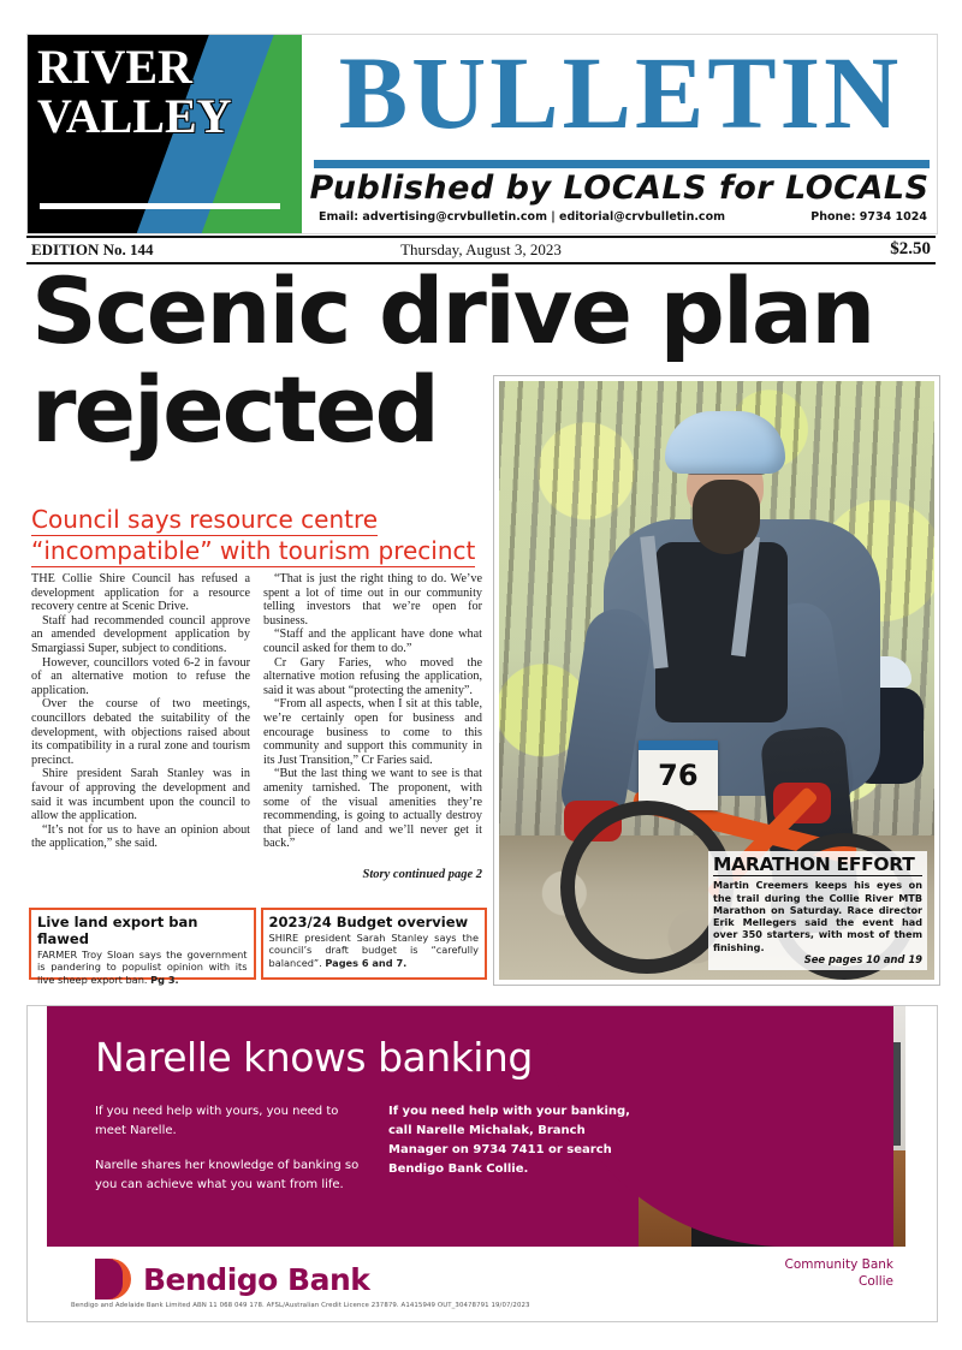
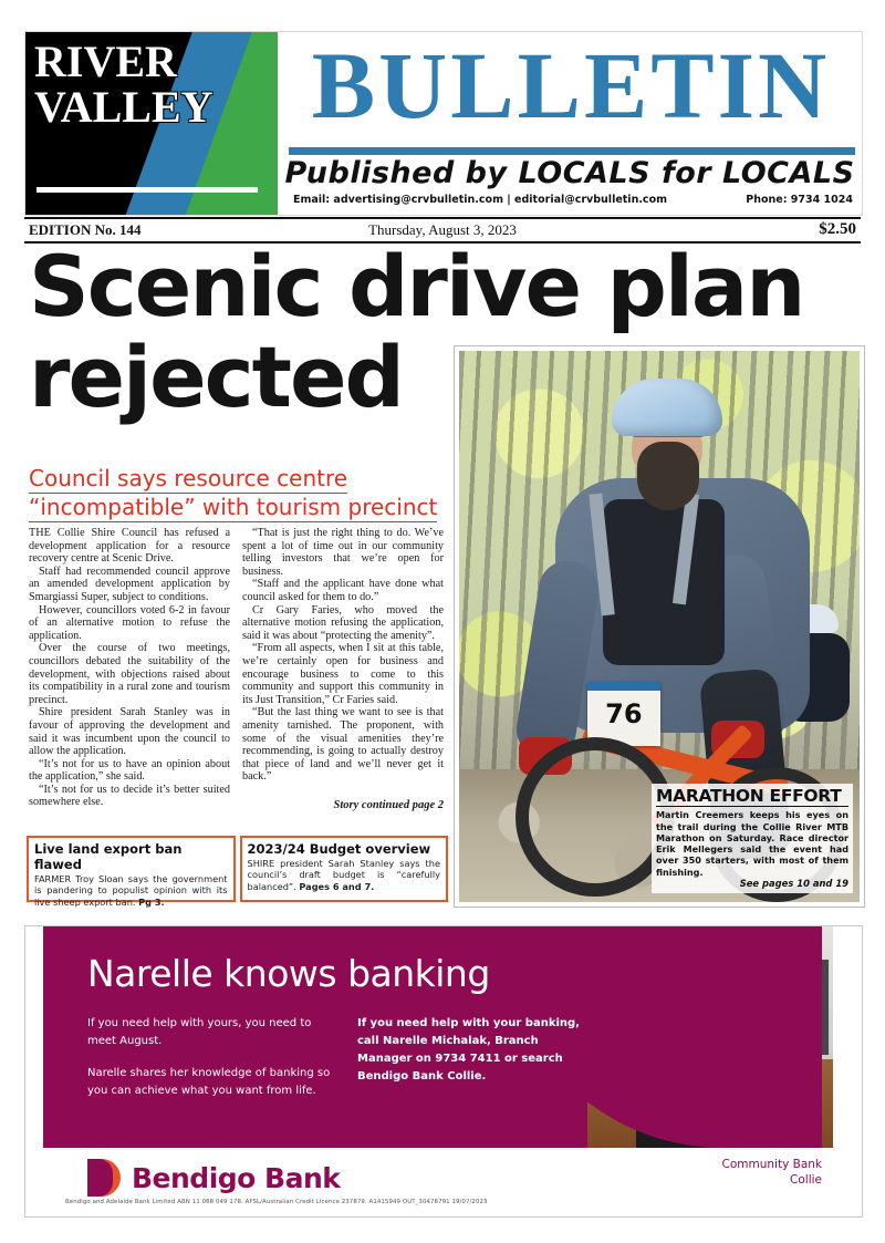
  RIVER
  VALLEY
  BULLETIN
  Published by LOCALS for LOCALS
  Email: advertising@crvbulletin.com | editorial@crvbulletin.com
  Phone: 9734 1024
  EDITION No. 144
  Thursday, August 3, 2023
  $2.50
  Scenic drive plan
  rejected
  Council says resource centre
  “incompatible” with tourism precinct
  THE Collie Shire Council has refused a development application for a resource recovery centre at Scenic Drive.
  Staff had recommended council approve an amended development application by Smargiassi Super, subject to conditions.
  However, councillors voted 6-2 in favour of an alternative motion to refuse the application.
  Over the course of two meetings, councillors debated the suitability of the development, with objections raised about its compatibility in a rural zone and tourism precinct.
  Shire president Sarah Stanley was in favour of approving the development and said it was incumbent upon the council to allow the application.
  “It’s not for us to have an opinion about the application,” she said.
+ “It’s not for us to decide it’s better suited somewhere else.
  “That is just the right thing to do. We’ve spent a lot of time out in our community telling investors that we’re open for business.
  “Staff and the applicant have done what council asked for them to do.”
  Cr Gary Faries, who moved the alternative motion refusing the application, said it was about “protecting the amenity”.
  “From all aspects, when I sit at this table, we’re certainly open for business and encourage business to come to this community and support this community in its Just Transition,” Cr Faries said.
  “But the last thing we want to see is that amenity tarnished. The proponent, with some of the visual amenities they’re recommending, is going to actually destroy that piece of land and we’ll never get it back.”
  Story continued page 2
  Live land export ban flawed
  FARMER Troy Sloan says the government is pandering to populist opinion with its live sheep export ban. Pg 3.
  2023/24 Budget overview
  SHIRE president Sarah Stanley says the council’s draft budget is “carefully balanced”. Pages 6 and 7.
  76
  MARATHON EFFORT
  Martin Creemers keeps his eyes on the trail during the Collie River MTB Marathon on Saturday. Race director Erik Mellegers said the event had over 350 starters, with most of them finishing.
  See pages 10 and 19
  Narelle knows banking
- If you need help with yours, you need to meet Narelle.
+ If you need help with yours, you need to meet August.
  Narelle shares her knowledge of banking so you can achieve what you want from life.
  If you need help with your banking, call Narelle Michalak, Branch Manager on 9734 7411 or search Bendigo Bank Collie.
  Bendigo Bank
  Community Bank
  Collie
